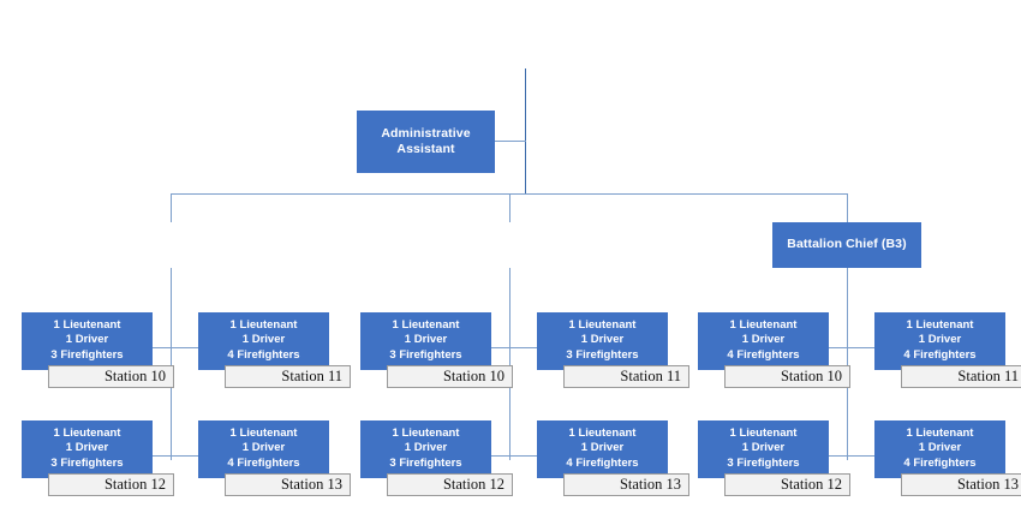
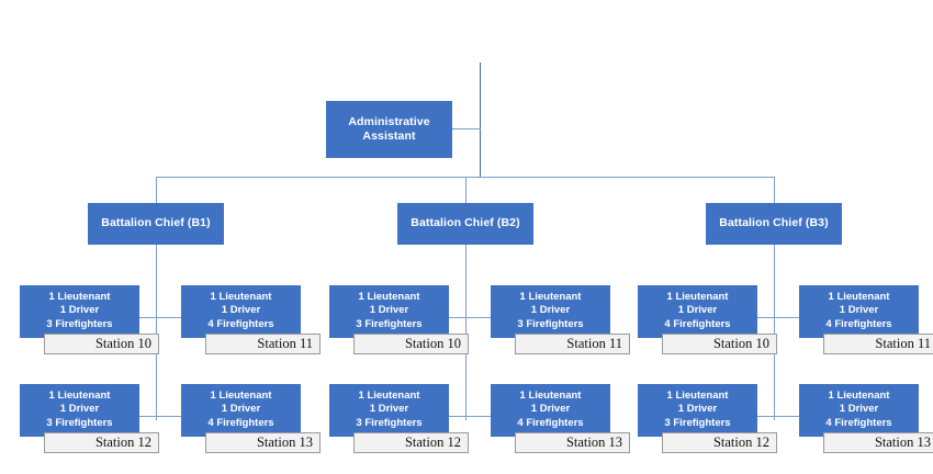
  Administrative
  Assistant
+ Battalion Chief (B1)
+ Battalion Chief (B2)
  Battalion Chief (B3)
  1 Lieutenant
  1 Driver
  3 Firefighters
  Station 10
  1 Lieutenant
  1 Driver
  4 Firefighters
  Station 11
  1 Lieutenant
  1 Driver
  3 Firefighters
  Station 12
  1 Lieutenant
  1 Driver
  4 Firefighters
  Station 13
  1 Lieutenant
  1 Driver
  3 Firefighters
  Station 10
  1 Lieutenant
  1 Driver
  3 Firefighters
  Station 11
  1 Lieutenant
  1 Driver
  3 Firefighters
  Station 12
  1 Lieutenant
  1 Driver
  4 Firefighters
  Station 13
  1 Lieutenant
  1 Driver
  4 Firefighters
  Station 10
  1 Lieutenant
  1 Driver
  4 Firefighters
  Station 11
  1 Lieutenant
  1 Driver
  3 Firefighters
  Station 12
  1 Lieutenant
  1 Driver
  4 Firefighters
  Station 13
